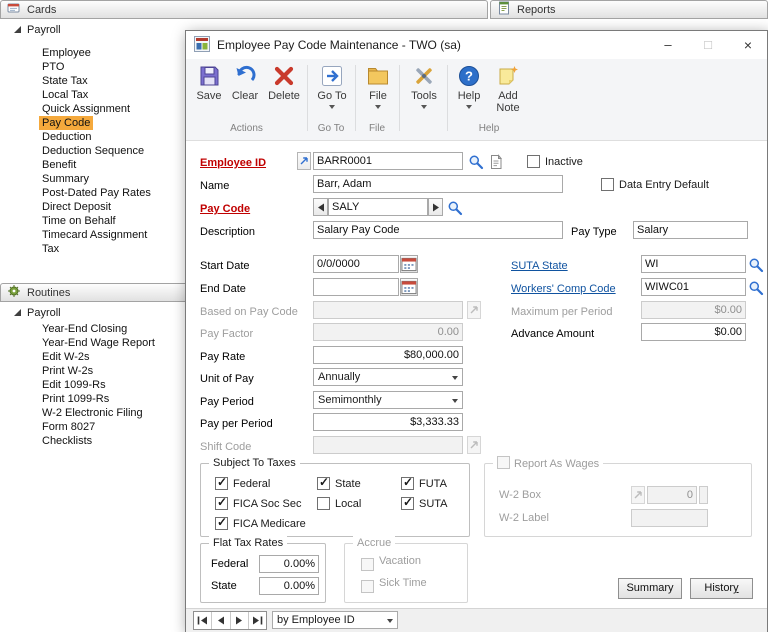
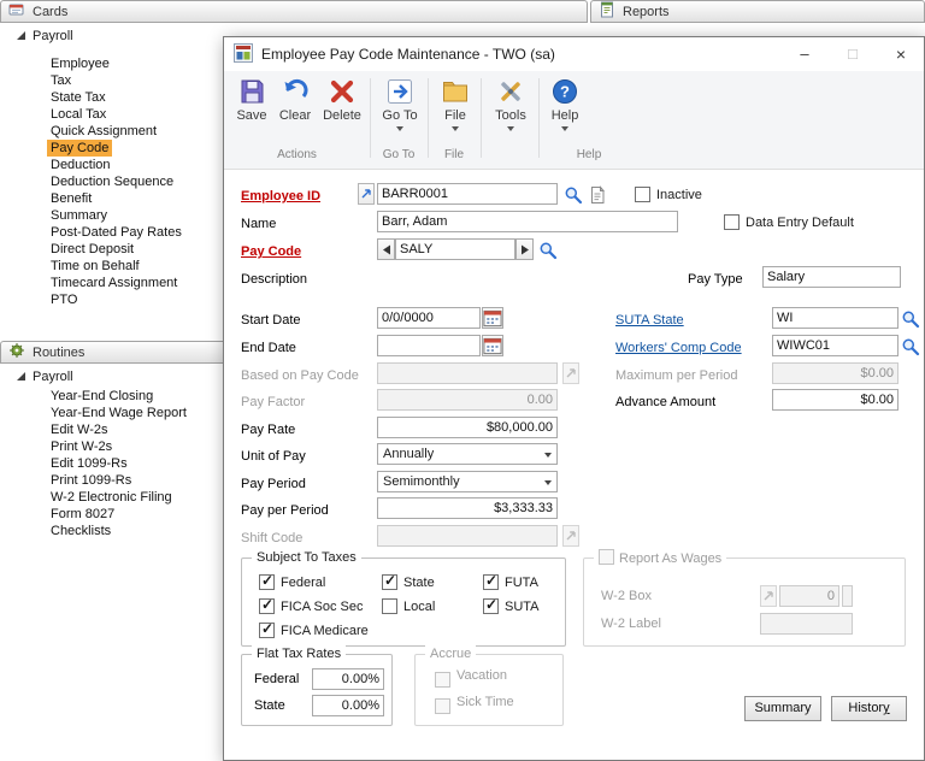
  Cards
  Payroll
  Employee
- PTO
+ Tax
  State Tax
  Local Tax
  Quick Assignment
  Pay Code
  Deduction
  Deduction Sequence
  Benefit
  Summary
  Post-Dated Pay Rates
  Direct Deposit
  Time on Behalf
  Timecard Assignment
- Tax
+ PTO
  Routines
  Payroll
  Year-End Closing
  Year-End Wage Report
  Edit W-2s
  Print W-2s
  Edit 1099-Rs
  Print 1099-Rs
  W-2 Electronic Filing
  Form 8027
  Checklists
  Reports
  Employee Pay Code Maintenance - TWO (sa)
  –
  □
  ×
  Save
  Clear
  Delete
  Go To
  File
  Tools
  ?
  Help
- Add
- Note
  Actions
  Go To
  File
  Help
  Employee ID
  BARR0001
  Inactive
  Name
  Barr, Adam
  Data Entry Default
  Pay Code
  SALY
  Description
- Salary Pay Code
  Pay Type
  Salary
  Start Date
  0/0/0000
  End Date
  Based on Pay Code
  Pay Factor
  0.00
  Pay Rate
  $80,000.00
  Unit of Pay
  Annually
  Pay Period
  Semimonthly
  Pay per Period
  $3,333.33
  Shift Code
  SUTA State
  WI
  Workers' Comp Code
  WIWC01
  Maximum per Period
  $0.00
  Advance Amount
  $0.00
  Subject To Taxes
  Federal
  FICA Soc Sec
  FICA Medicare
  State
  Local
  FUTA
  SUTA
  Report As Wages
  W-2 Box
  0
  W-2 Label
  Flat Tax Rates
  Federal
  0.00%
  State
  0.00%
  Accrue
  Vacation
  Sick Time
  Summary
  History
- by Employee ID
